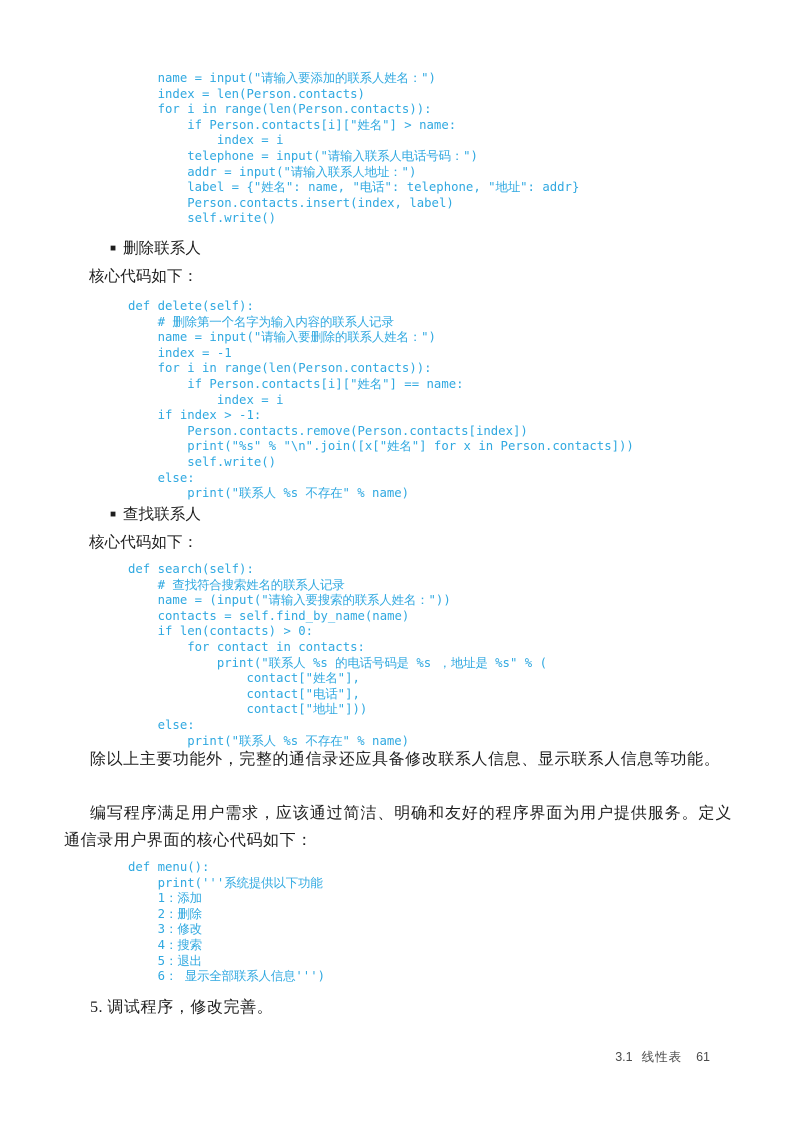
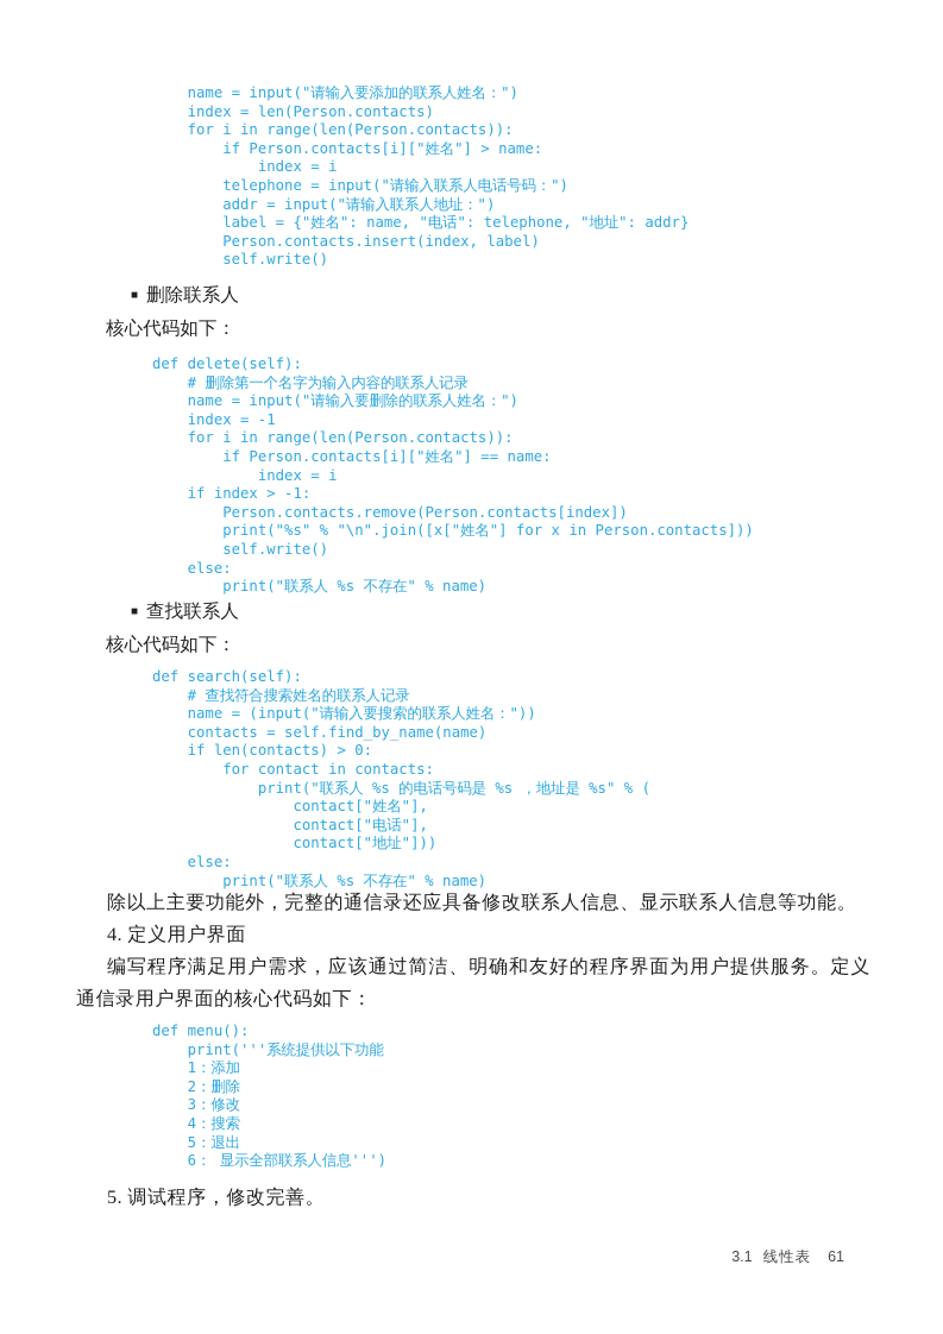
  name = input("请输入要添加的联系人姓名：")
  index = len(Person.contacts)
  for i in range(len(Person.contacts)):
  if Person.contacts[i]["姓名"] > name:
  index = i
  telephone = input("请输入联系人电话号码：")
  addr = input("请输入联系人地址：")
  label = {"姓名": name, "电话": telephone, "地址": addr}
  Person.contacts.insert(index, label)
  self.write()
  ■ 删除联系人
  核心代码如下：
  def delete(self):
  # 删除第一个名字为输入内容的联系人记录
  name = input("请输入要删除的联系人姓名：")
  index = -1
  for i in range(len(Person.contacts)):
  if Person.contacts[i]["姓名"] == name:
  index = i
  if index > -1:
  Person.contacts.remove(Person.contacts[index])
  print("%s" % "\n".join([x["姓名"] for x in Person.contacts]))
  self.write()
  else:
  print("联系人 %s 不存在" % name)
  ■ 查找联系人
  核心代码如下：
  def search(self):
  # 查找符合搜索姓名的联系人记录
  name = (input("请输入要搜索的联系人姓名："))
  contacts = self.find_by_name(name)
  if len(contacts) > 0:
  for contact in contacts:
  print("联系人 %s 的电话号码是 %s ，地址是 %s" % (
  contact["姓名"],
  contact["电话"],
  contact["地址"]))
  else:
  print("联系人 %s 不存在" % name)
  除以上主要功能外，完整的通信录还应具备修改联系人信息、显示联系人信息等功能。
+ 4. 定义用户界面
  编写程序满足用户需求，应该通过简洁、明确和友好的程序界面为用户提供服务。定义通信录用户界面的核心代码如下：
  def menu():
  print('''系统提供以下功能
  1：添加
  2：删除
  3：修改
  4：搜索
  5：退出
  6： 显示全部联系人信息''')
  5. 调试程序，修改完善。
  3.1
  线性表
  61
